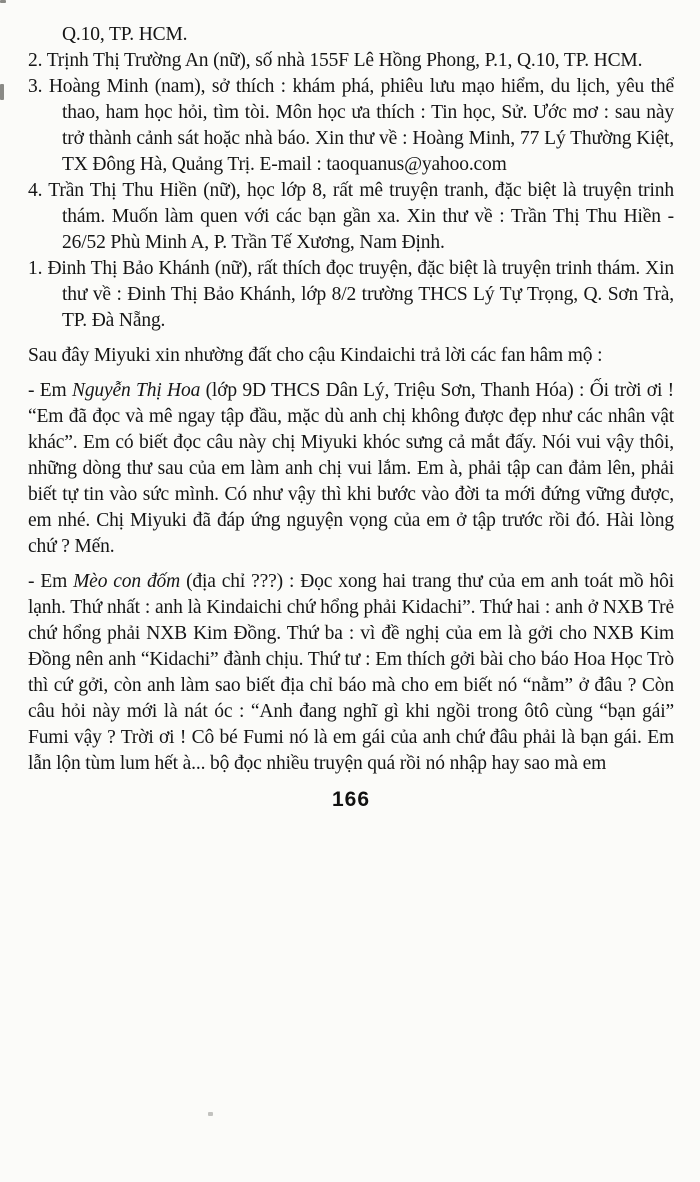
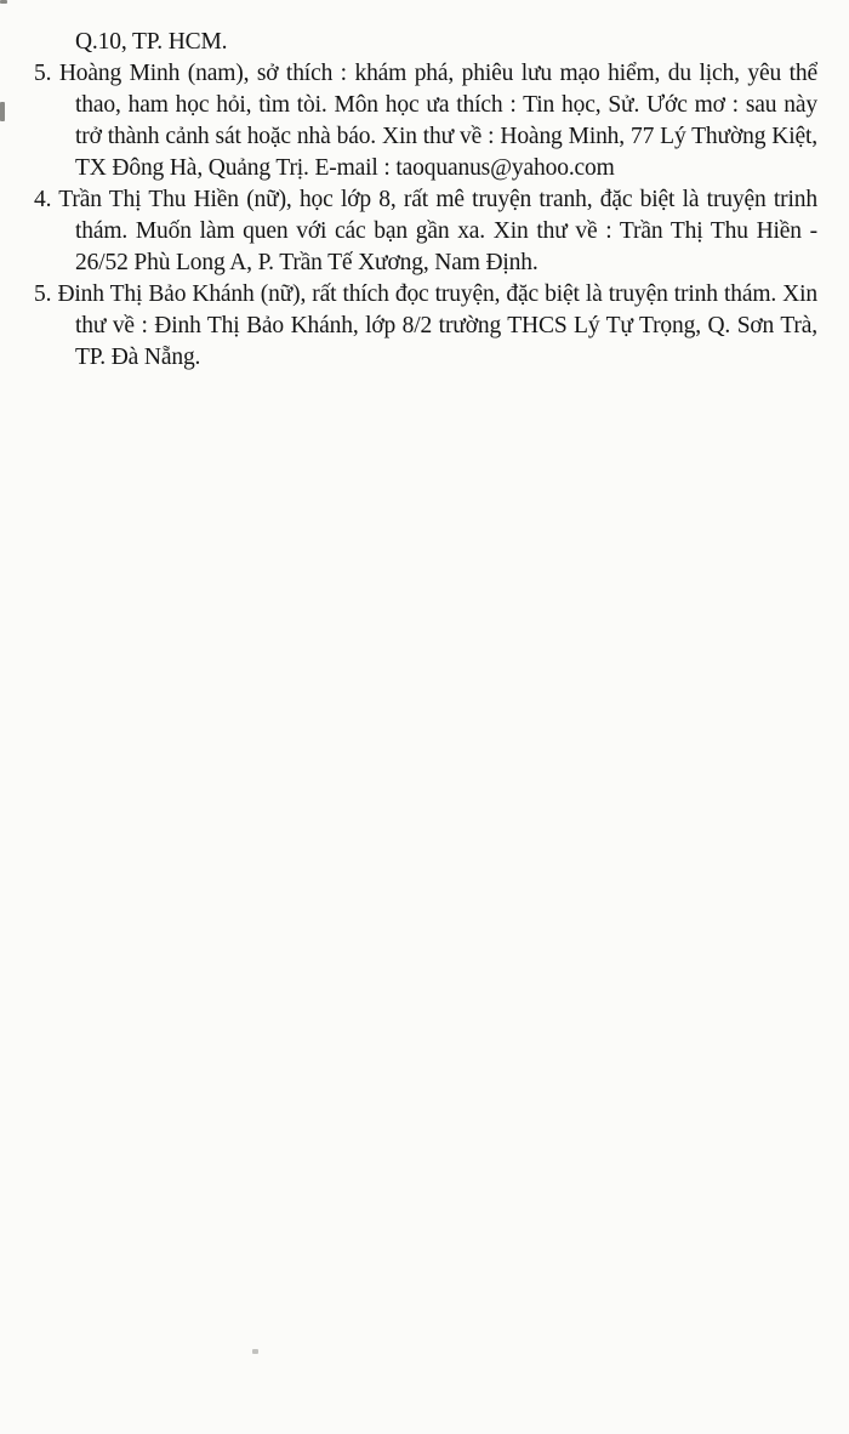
  Q.10, TP. HCM.
- 2. Trịnh Thị Trường An (nữ), số nhà 155F Lê Hồng Phong, P.1, Q.10, TP. HCM.
- 3. Hoàng Minh (nam), sở thích : khám phá, phiêu lưu mạo hiểm, du lịch, yêu thể thao, ham học hỏi, tìm tòi. Môn học ưa thích : Tin học, Sử. Ước mơ : sau này trở thành cảnh sát hoặc nhà báo. Xin thư về : Hoàng Minh, 77 Lý Thường Kiệt, TX Đông Hà, Quảng Trị. E-mail : taoquanus@yahoo.com
+ 5. Hoàng Minh (nam), sở thích : khám phá, phiêu lưu mạo hiểm, du lịch, yêu thể thao, ham học hỏi, tìm tòi. Môn học ưa thích : Tin học, Sử. Ước mơ : sau này trở thành cảnh sát hoặc nhà báo. Xin thư về : Hoàng Minh, 77 Lý Thường Kiệt, TX Đông Hà, Quảng Trị. E-mail : taoquanus@yahoo.com
- 4. Trần Thị Thu Hiền (nữ), học lớp 8, rất mê truyện tranh, đặc biệt là truyện trinh thám. Muốn làm quen với các bạn gần xa. Xin thư về : Trần Thị Thu Hiền - 26/52 Phù Minh A, P. Trần Tế Xương, Nam Định.
+ 4. Trần Thị Thu Hiền (nữ), học lớp 8, rất mê truyện tranh, đặc biệt là truyện trinh thám. Muốn làm quen với các bạn gần xa. Xin thư về : Trần Thị Thu Hiền - 26/52 Phù Long A, P. Trần Tế Xương, Nam Định.
- 1. Đinh Thị Bảo Khánh (nữ), rất thích đọc truyện, đặc biệt là truyện trinh thám. Xin thư về : Đinh Thị Bảo Khánh, lớp 8/2 trường THCS Lý Tự Trọng, Q. Sơn Trà, TP. Đà Nẵng.
+ 5. Đinh Thị Bảo Khánh (nữ), rất thích đọc truyện, đặc biệt là truyện trinh thám. Xin thư về : Đinh Thị Bảo Khánh, lớp 8/2 trường THCS Lý Tự Trọng, Q. Sơn Trà, TP. Đà Nẵng.
- Sau đây Miyuki xin nhường đất cho cậu Kindaichi trả lời các fan hâm mộ :
- - Em Nguyễn Thị Hoa (lớp 9D THCS Dân Lý, Triệu Sơn, Thanh Hóa) : Ối trời ơi ! “Em đã đọc và mê ngay tập đầu, mặc dù anh chị không được đẹp như các nhân vật khác”. Em có biết đọc câu này chị Miyuki khóc sưng cả mắt đấy. Nói vui vậy thôi, những dòng thư sau của em làm anh chị vui lắm. Em à, phải tập can đảm lên, phải biết tự tin vào sức mình. Có như vậy thì khi bước vào đời ta mới đứng vững được, em nhé. Chị Miyuki đã đáp ứng nguyện vọng của em ở tập trước rồi đó. Hài lòng chứ ? Mến.
- - Em Mèo con đốm (địa chỉ ???) : Đọc xong hai trang thư của em anh toát mồ hôi lạnh. Thứ nhất : anh là Kindaichi chứ hổng phải Kidachi”. Thứ hai : anh ở NXB Trẻ chứ hổng phải NXB Kim Đồng. Thứ ba : vì đề nghị của em là gởi cho NXB Kim Đồng nên anh “Kidachi” đành chịu. Thứ tư : Em thích gởi bài cho báo Hoa Học Trò thì cứ gởi, còn anh làm sao biết địa chỉ báo mà cho em biết nó “nằm” ở đâu ? Còn câu hỏi này mới là nát óc : “Anh đang nghĩ gì khi ngồi trong ôtô cùng “bạn gái” Fumi vậy ? Trời ơi ! Cô bé Fumi nó là em gái của anh chứ đâu phải là bạn gái. Em lẫn lộn tùm lum hết à... bộ đọc nhiều truyện quá rồi nó nhập hay sao mà em
- 166
